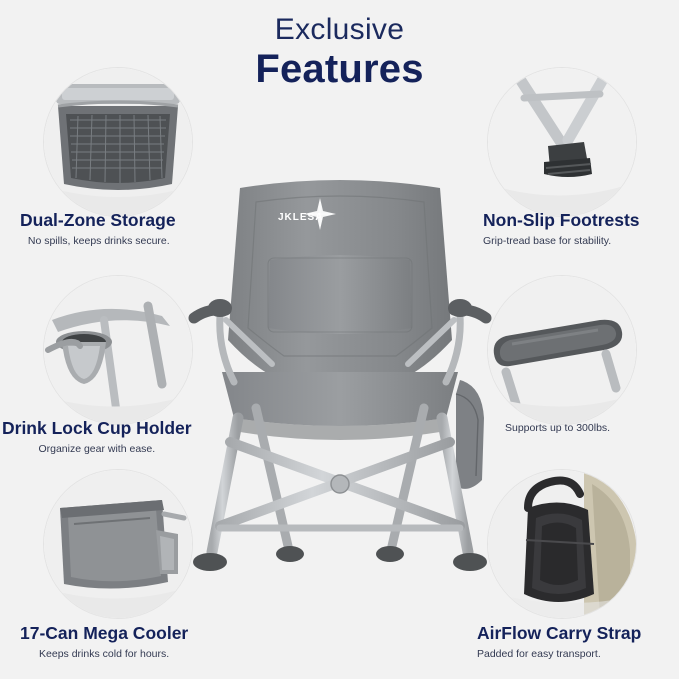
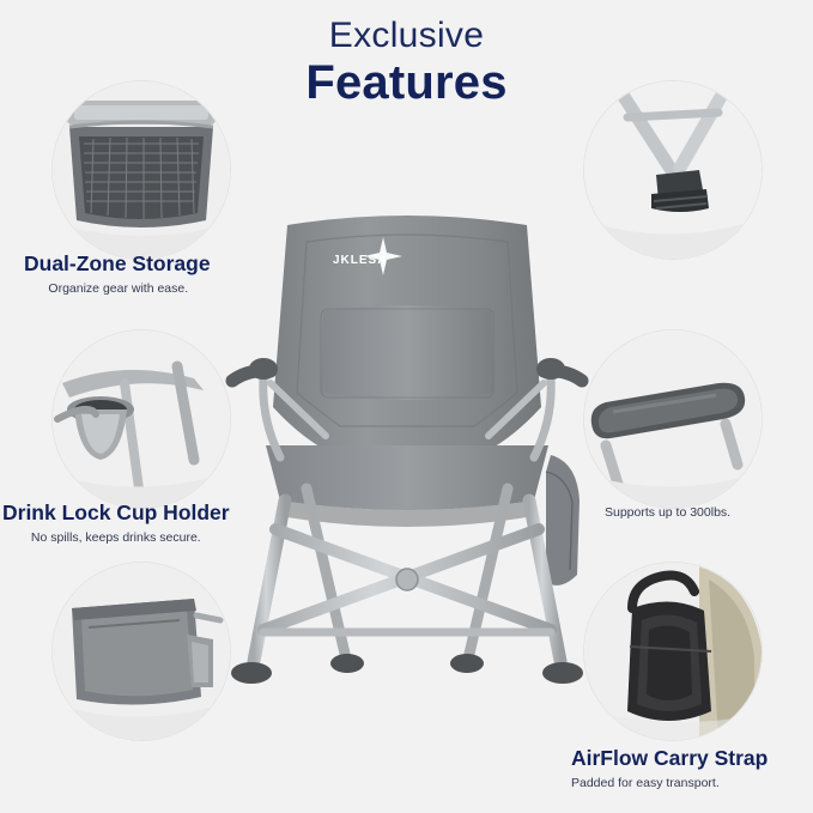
  Exclusive
  Features
  JKLESA
  Dual-Zone Storage
- No spills, keeps drinks secure.
+ Organize gear with ease.
  Drink Lock Cup Holder
- Organize gear with ease.
+ No spills, keeps drinks secure.
- 17-Can Mega Cooler
- Keeps drinks cold for hours.
- Non-Slip Footrests
- Grip-tread base for stability.
  Supports up to 300lbs.
  AirFlow Carry Strap
  Padded for easy transport.
